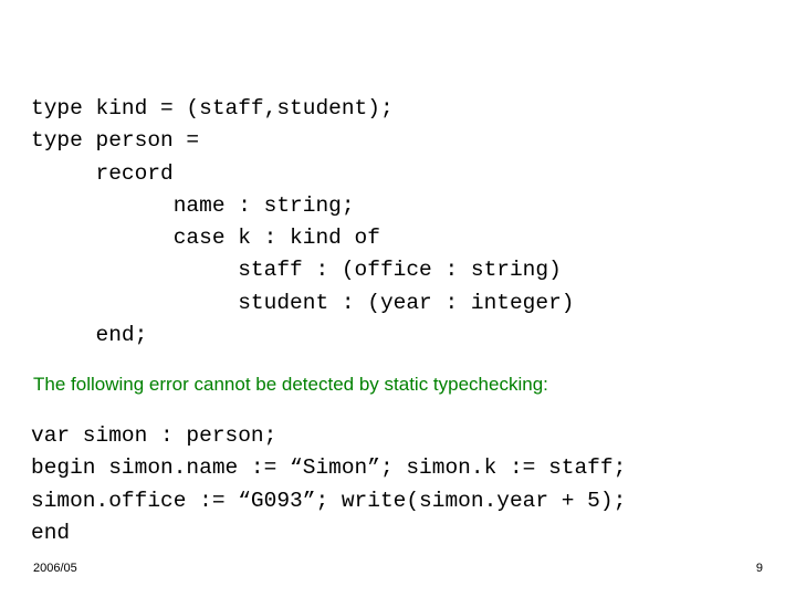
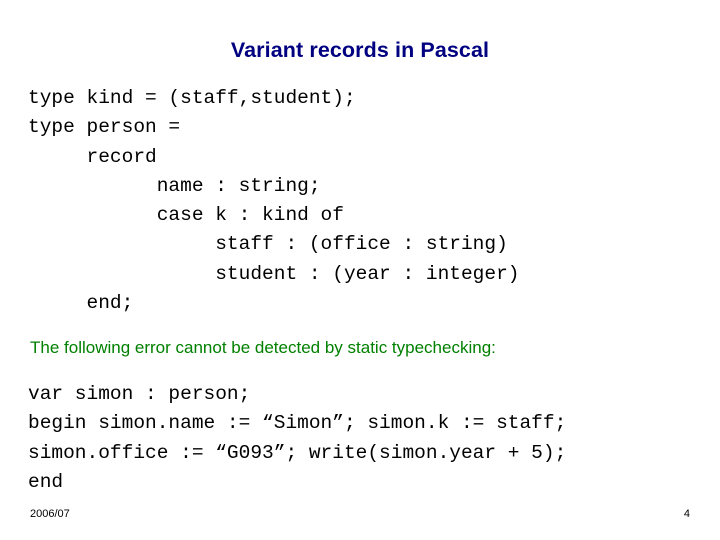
+ Variant records in Pascal
  type kind = (staff,student);
  type person =
  record
  name : string;
  case k : kind of
  staff : (office : string)
  student : (year : integer)
  end;
  The following error cannot be detected by static typechecking:
  var simon : person;
  begin simon.name := “Simon”; simon.k := staff;
  simon.office := “G093”; write(simon.year + 5);
  end
- 2006/05
+ 2006/07
- 9
+ 4
